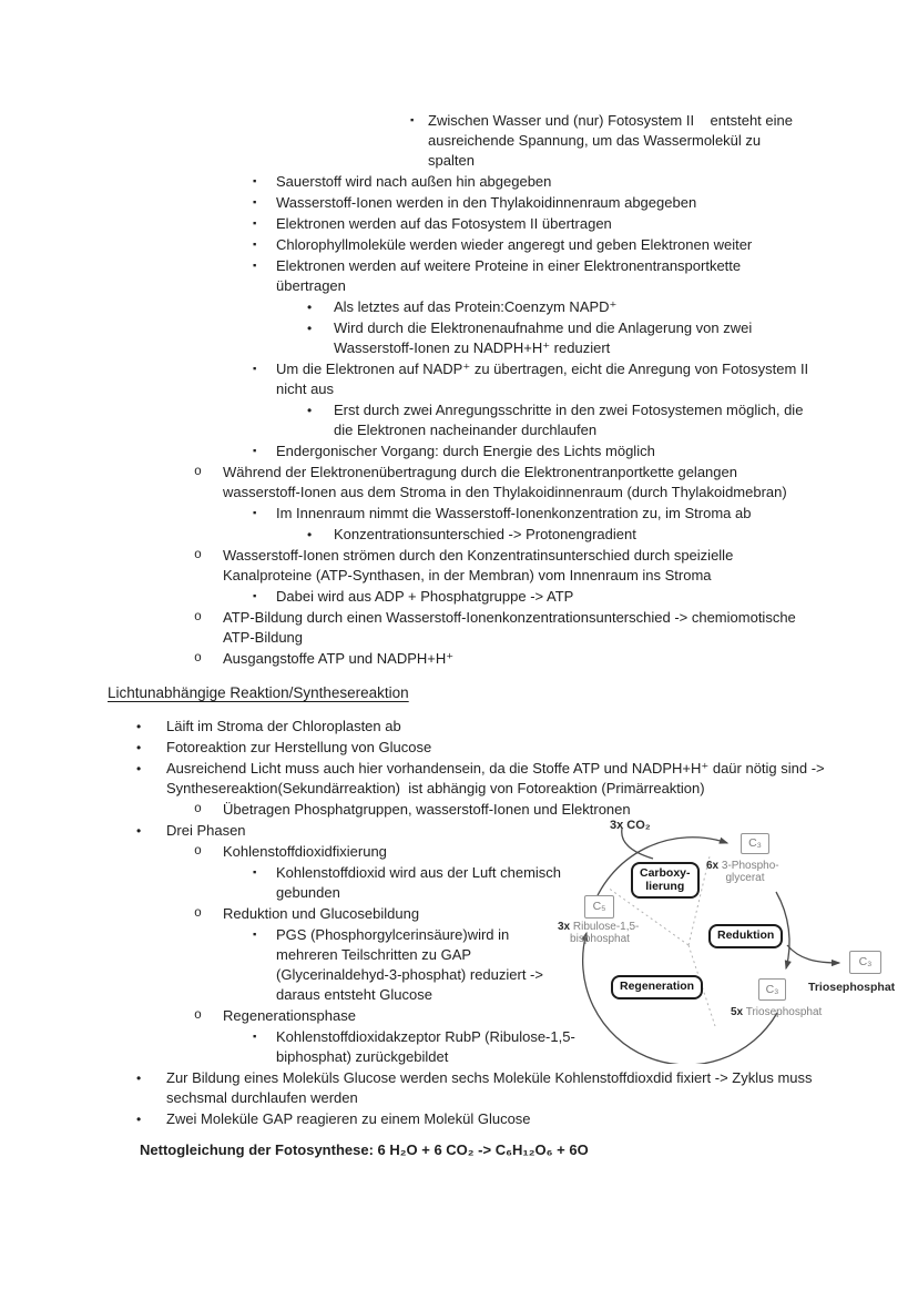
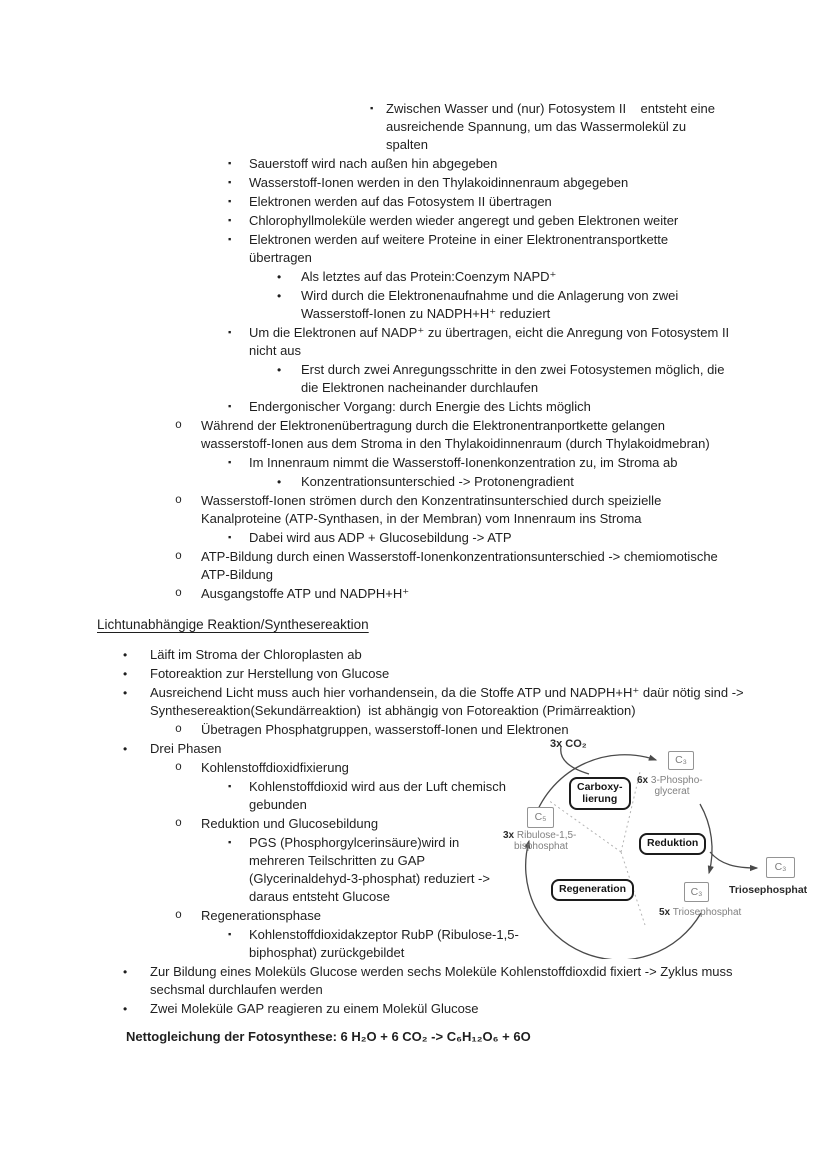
  ▪
  Zwischen Wasser und (nur) Fotosystem II entsteht eine
  ausreichende Spannung, um das Wassermolekül zu
  spalten
  ▪
  Sauerstoff wird nach außen hin abgegeben
  ▪
  Wasserstoff-Ionen werden in den Thylakoidinnenraum abgegeben
  ▪
  Elektronen werden auf das Fotosystem II übertragen
  ▪
  Chlorophyllmoleküle werden wieder angeregt und geben Elektronen weiter
  ▪
  Elektronen werden auf weitere Proteine in einer Elektronentransportkette
  übertragen
  •
  Als letztes auf das Protein:Coenzym NAPD⁺
  •
  Wird durch die Elektronenaufnahme und die Anlagerung von zwei
  Wasserstoff-Ionen zu NADPH+H⁺ reduziert
  ▪
  Um die Elektronen auf NADP⁺ zu übertragen, eicht die Anregung von Fotosystem II
  nicht aus
  •
  Erst durch zwei Anregungsschritte in den zwei Fotosystemen möglich, die
  die Elektronen nacheinander durchlaufen
  ▪
  Endergonischer Vorgang: durch Energie des Lichts möglich
  o
  Während der Elektronenübertragung durch die Elektronentranportkette gelangen
  wasserstoff-Ionen aus dem Stroma in den Thylakoidinnenraum (durch Thylakoidmebran)
  ▪
  Im Innenraum nimmt die Wasserstoff-Ionenkonzentration zu, im Stroma ab
  •
  Konzentrationsunterschied -> Protonengradient
  o
  Wasserstoff-Ionen strömen durch den Konzentratinsunterschied durch speizielle
  Kanalproteine (ATP-Synthasen, in der Membran) vom Innenraum ins Stroma
  ▪
- Dabei wird aus ADP + Phosphatgruppe -> ATP
+ Dabei wird aus ADP + Glucosebildung -> ATP
  o
  ATP-Bildung durch einen Wasserstoff-Ionenkonzentrationsunterschied -> chemiomotische
  ATP-Bildung
  o
  Ausgangstoffe ATP und NADPH+H⁺
  Lichtunabhängige Reaktion/Synthesereaktion
  •
  Läift im Stroma der Chloroplasten ab
  •
  Fotoreaktion zur Herstellung von Glucose
  •
  Ausreichend Licht muss auch hier vorhandensein, da die Stoffe ATP und NADPH+H⁺ daür nötig sind ->
  Synthesereaktion(Sekundärreaktion) ist abhängig von Fotoreaktion (Primärreaktion)
  o
  Übetragen Phosphatgruppen, wasserstoff-Ionen und Elektronen
  •
  Drei Phasen
  o
  Kohlenstoffdioxidfixierung
  ▪
  Kohlenstoffdioxid wird aus der Luft chemisch
  gebunden
  o
  Reduktion und Glucosebildung
  ▪
  PGS (Phosphorgylcerinsäure)wird in
  mehreren Teilschritten zu GAP
  (Glycerinaldehyd-3-phosphat) reduziert ->
  daraus entsteht Glucose
  o
  Regenerationsphase
  ▪
  Kohlenstoffdioxidakzeptor RubP (Ribulose-1,5-
  biphosphat) zurückgebildet
  •
  Zur Bildung eines Moleküls Glucose werden sechs Moleküle Kohlenstoffdioxdid fixiert -> Zyklus muss
  sechsmal durchlaufen werden
  •
  Zwei Moleküle GAP reagieren zu einem Molekül Glucose
  Nettogleichung der Fotosynthese: 6 H₂O + 6 CO₂ -> C₆H₁₂O₆ + 6O
  3x CO₂
  Carboxy-
  lierung
  Reduktion
  Regeneration
  C₃
  C₅
  C₃
  C₃
  6x 3-Phospho-
  glycerat
  3x Ribulose-1,5-
  bisphosphat
  5x Triosephosphat
  Triosephosphat
